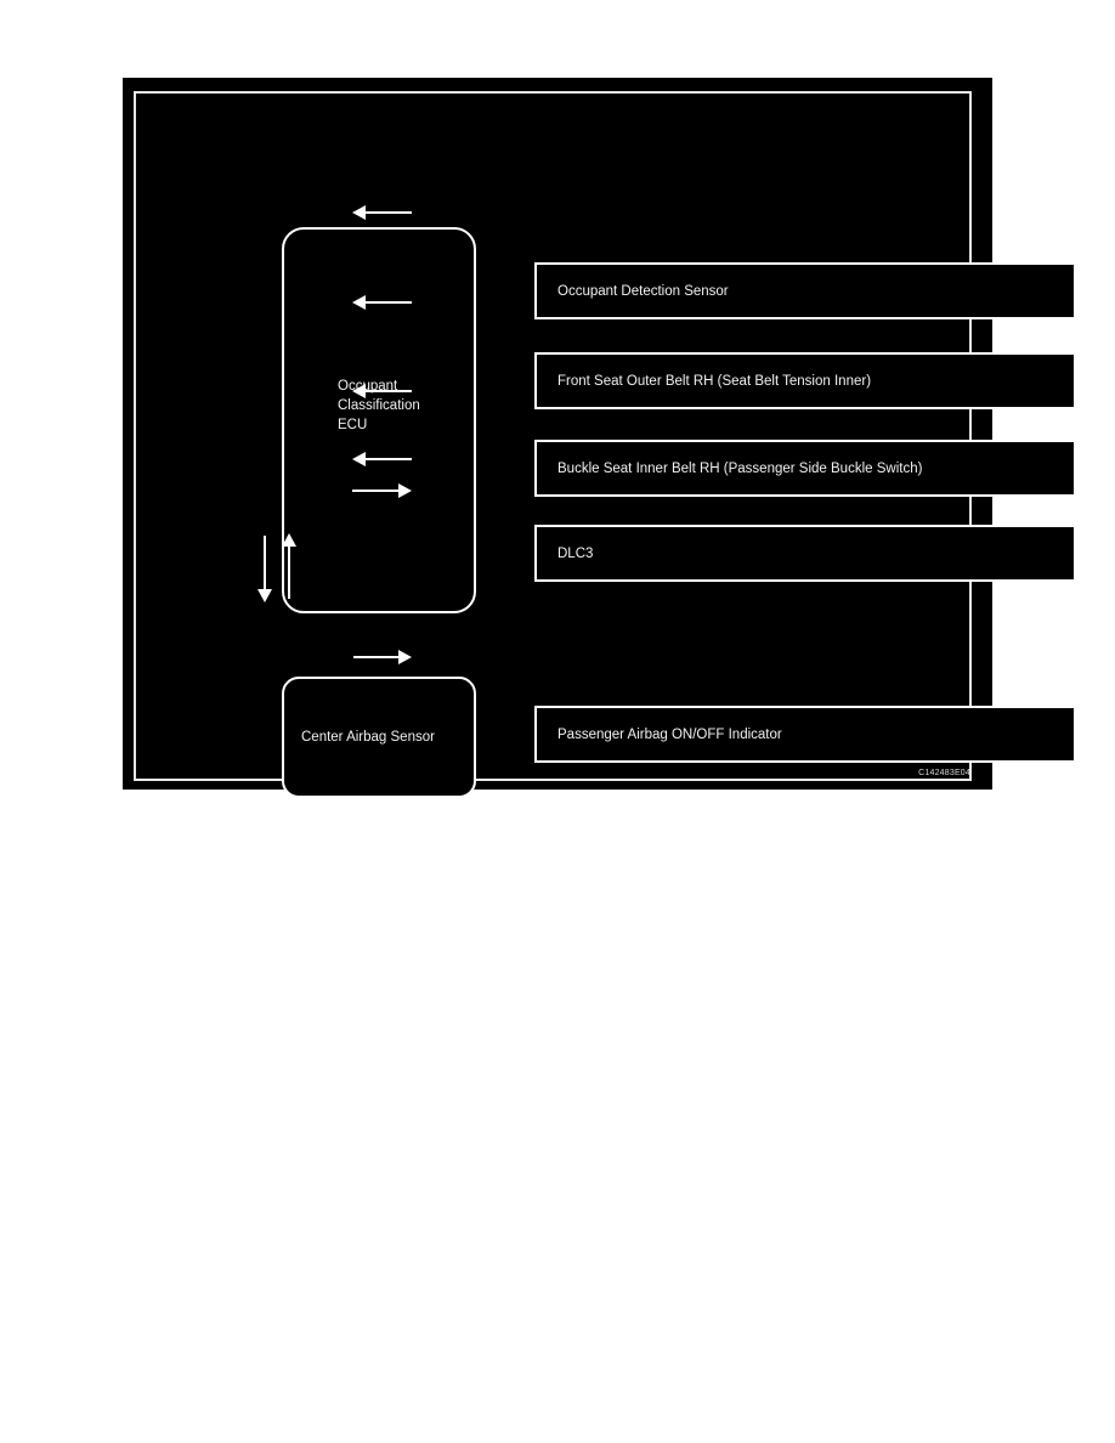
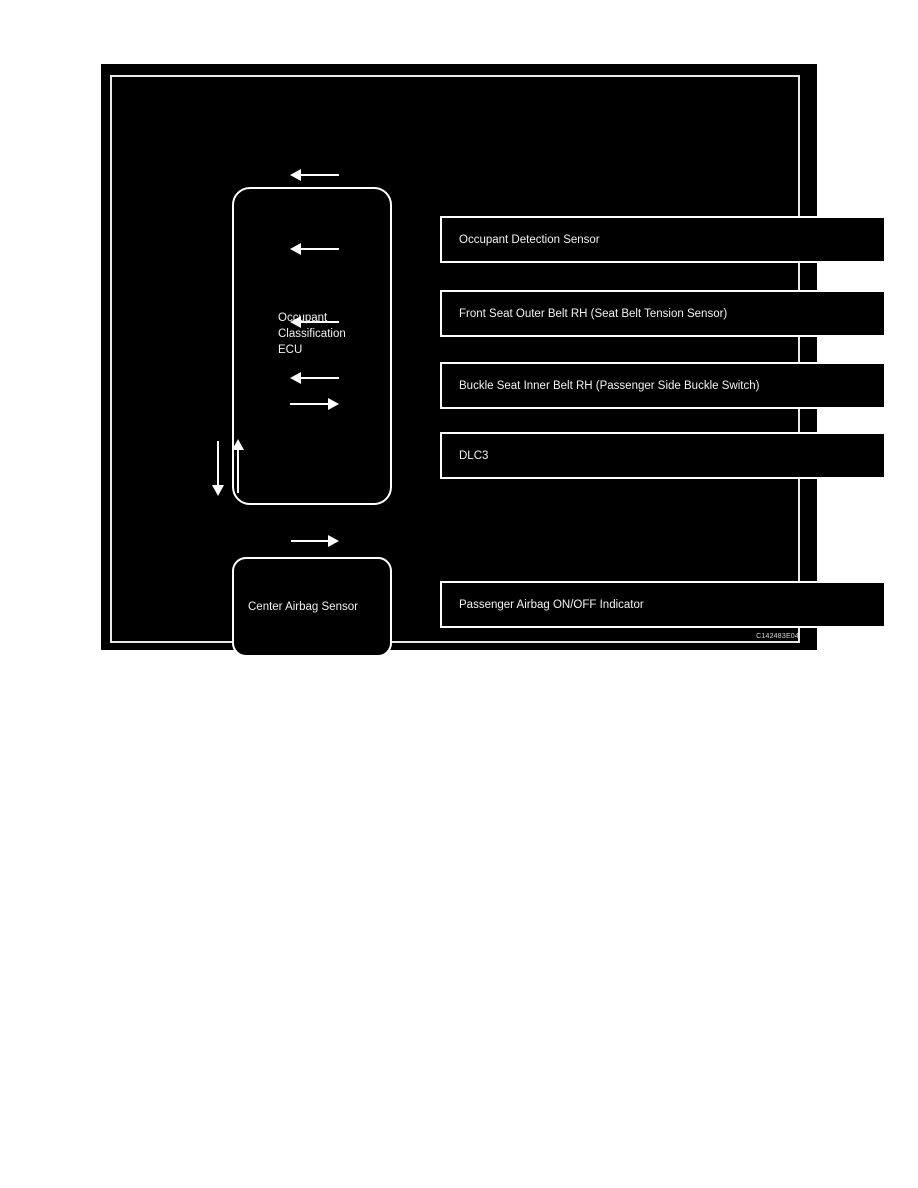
  Occupant
  Classification
  ECU
  Center Airbag Sensor
  Occupant Detection Sensor
- Front Seat Outer Belt RH (Seat Belt Tension Inner)
+ Front Seat Outer Belt RH (Seat Belt Tension Sensor)
  Buckle Seat Inner Belt RH (Passenger Side Buckle Switch)
  DLC3
  Passenger Airbag ON/OFF Indicator
